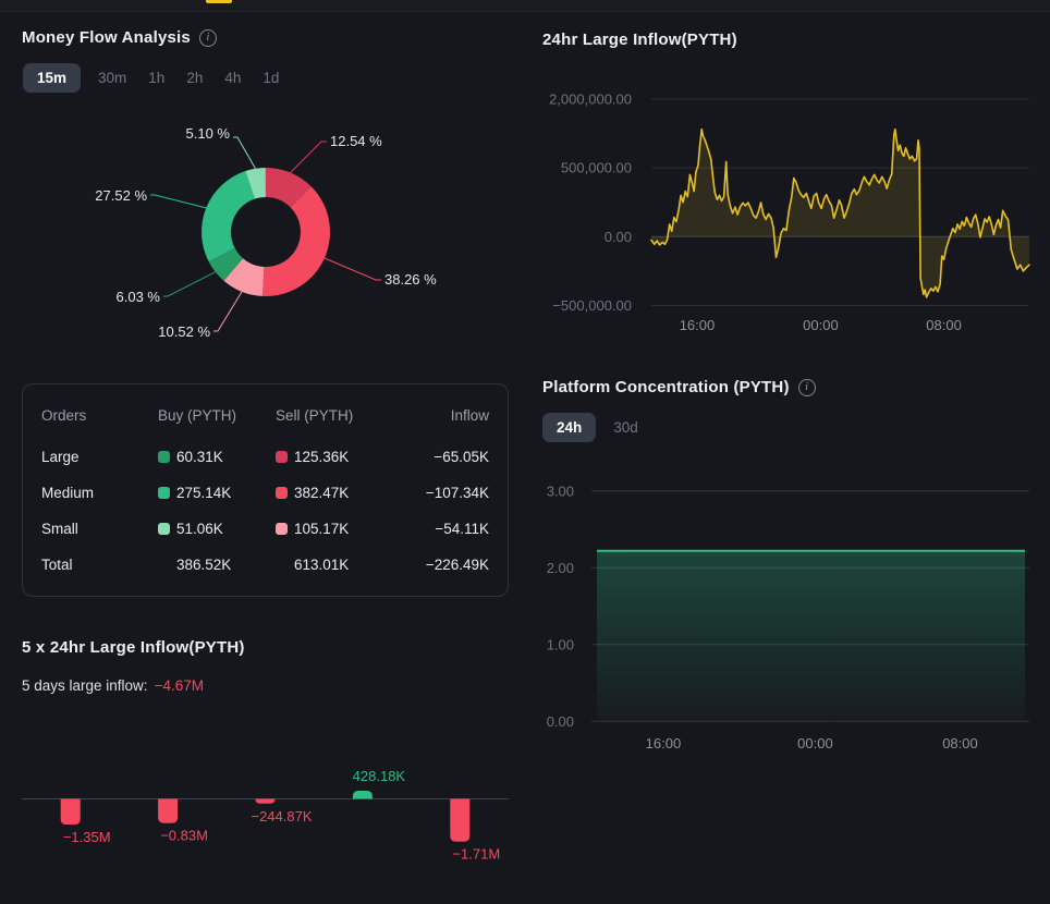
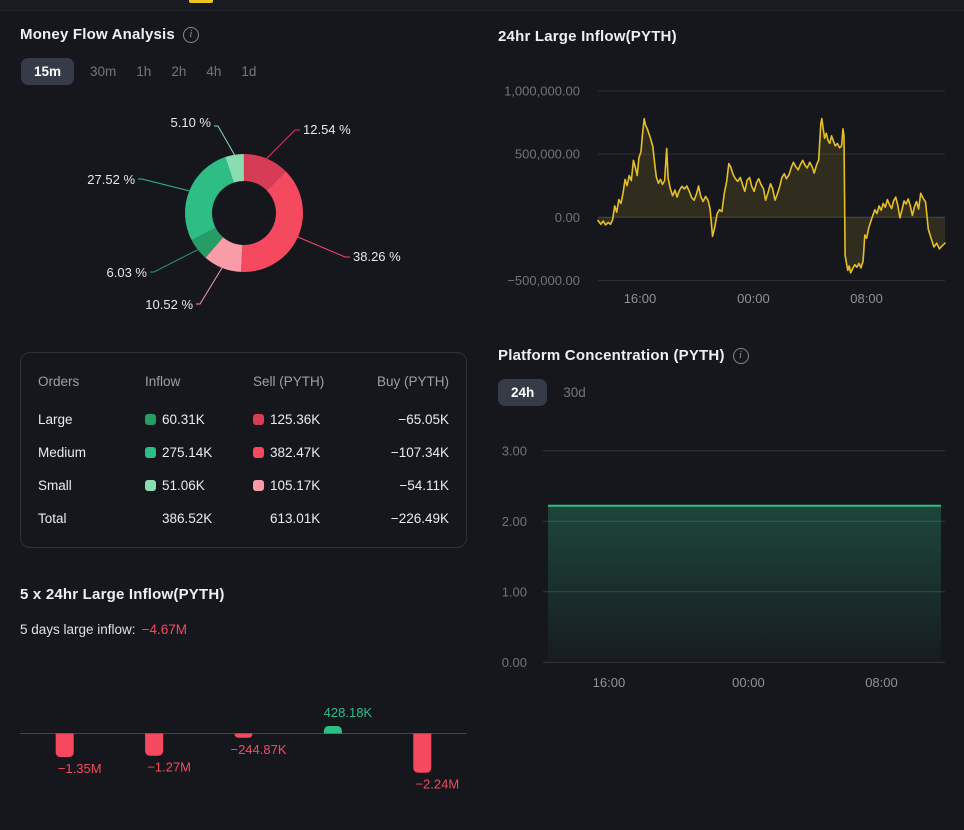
  Money Flow Analysis
  i
  15m
  30m
  1h
  2h
  4h
  1d
  12.54 %
  38.26 %
  10.52 %
  6.03 %
  27.52 %
  5.10 %
  Orders
- Buy (PYTH)
+ Inflow
  Sell (PYTH)
- Inflow
+ Buy (PYTH)
  Large
  60.31K
  125.36K
  −65.05K
  Medium
  275.14K
  382.47K
  −107.34K
  Small
  51.06K
  105.17K
  −54.11K
  Total
  386.52K
  613.01K
  −226.49K
  5 x 24hr Large Inflow(PYTH)
  5 days large inflow: −4.67M
  −1.35M
- −0.83M
+ −1.27M
  −244.87K
  428.18K
- −1.71M
+ −2.24M
  24hr Large Inflow(PYTH)
- 2,000,000.00
+ 1,000,000.00
  500,000.00
  0.00
  −500,000.00
  16:00
  00:00
  08:00
  Platform Concentration (PYTH)
  i
  24h
  30d
  3.00
  2.00
  1.00
  0.00
  16:00
  00:00
  08:00
